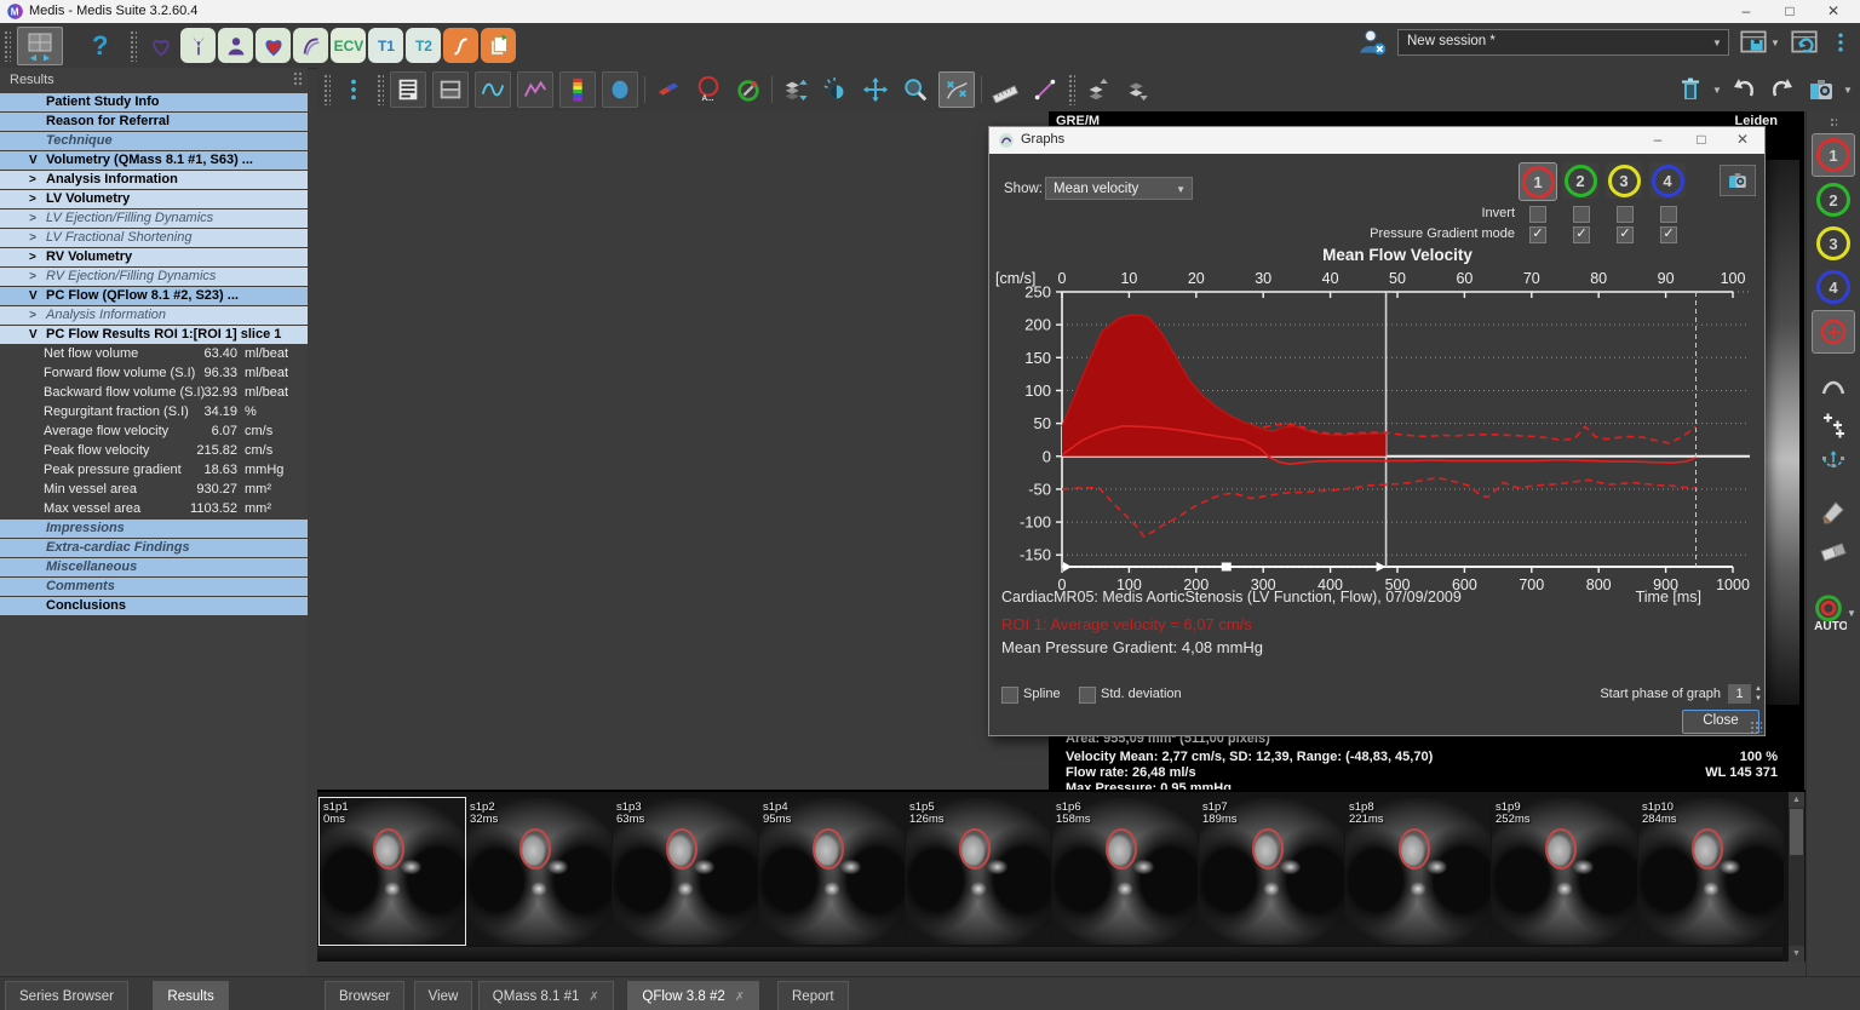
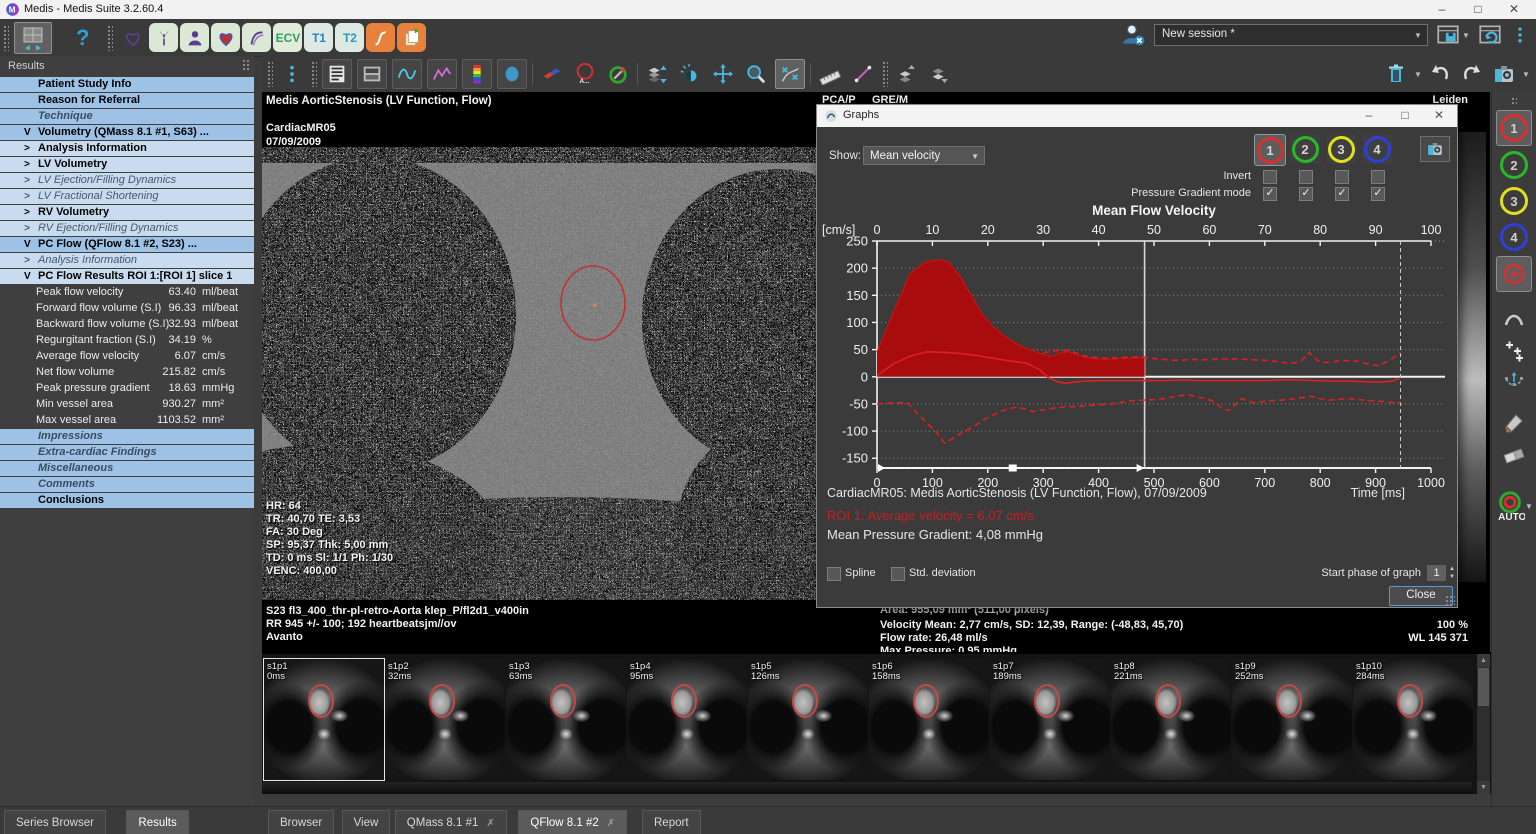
  M
  Medis - Medis Suite 3.2.60.4
  –
  □
  ✕
  ?
  ECV
  T1
  T2
  New session *
  ▼
  ▼
  Results
  Patient Study Info
  Reason for Referral
  Technique
  V
  Volumetry (QMass 8.1 #1, S63) ...
  >
  Analysis Information
  >
  LV Volumetry
  >
  LV Ejection/Filling Dynamics
  >
  LV Fractional Shortening
  >
  RV Volumetry
  >
  RV Ejection/Filling Dynamics
  V
  PC Flow (QFlow 8.1 #2, S23) ...
  >
  Analysis Information
  V
  PC Flow Results ROI 1:[ROI 1] slice 1
- Net flow volume
+ Peak flow velocity
  63.40
  ml/beat
  Forward flow volume (S.I)
  96.33
  ml/beat
  Backward flow volume (S.I)
  32.93
  ml/beat
  Regurgitant fraction (S.I)
  34.19
  %
  Average flow velocity
  6.07
  cm/s
- Peak flow velocity
+ Net flow volume
  215.82
  cm/s
  Peak pressure gradient
  18.63
  mmHg
  Min vessel area
  930.27
  mm²
  Max vessel area
  1103.52
  mm²
  Impressions
  Extra-cardiac Findings
  Miscellaneous
  Comments
  Conclusions
  ▼
  ▼
+ Medis AorticStenosis (LV Function, Flow)
+ CardiacMR05
+ 07/09/2009
+ PCA/P
+ HR: 64
+ TR: 40,70 TE: 3,53
+ FA: 30 Deg
+ SP: 95,37 Thk: 5,00 mm
+ TD: 0 ms Sl: 1/1 Ph: 1/30
+ VENC: 400,00
+ S23 fl3_400_thr-pl-retro-Aorta klep_P/fl2d1_v400in
+ RR 945 +/- 100; 192 heartbeatsjm//ov
+ Avanto
  GRE/M
  Leiden
  Area: 955,09 mm² (511,00 pixels)
  Velocity Mean: 2,77 cm/s, SD: 12,39, Range: (-48,83, 45,70)
  Flow rate: 26,48 ml/s
  Max Pressure: 0,95 mmHg
  100 %
  WL 145 371
  0
  10
  20
  30
  40
  50
  60
  70
  80
  90
  100
  0
  100
  200
  300
  400
  500
  600
  700
  800
  900
  1000
  250
  200
  150
  100
  50
  0
  -50
  -100
  -150
  Mean Flow Velocity
  [cm/s]
  Graphs
  –
  □
  ✕
  Show:
  Mean velocity
  ▼
  1
  2
  3
  4
  Invert
  Pressure Gradient mode
  ✓
  ✓
  ✓
  ✓
  CardiacMR05: Medis AorticStenosis (LV Function, Flow), 07/09/2009
  Time [ms]
  ROI 1: Average velocity = 6,07 cm/s
  Mean Pressure Gradient: 4,08 mmHg
  Spline
  Std. deviation
  Start phase of graph
  1
  Close
  s1p1
  0ms
  s1p2
  32ms
  s1p3
  63ms
  s1p4
  95ms
  s1p5
  126ms
  s1p6
  158ms
  s1p7
  189ms
  s1p8
  221ms
  s1p9
  252ms
  s1p10
  284ms
  1
  2
  3
  4
  AUTO
  ▼
  Series Browser
  Results
  Browser
  View
  QMass 8.1 #1 ✗
- QFlow 3.8 #2 ✗
+ QFlow 8.1 #2 ✗
  Report
